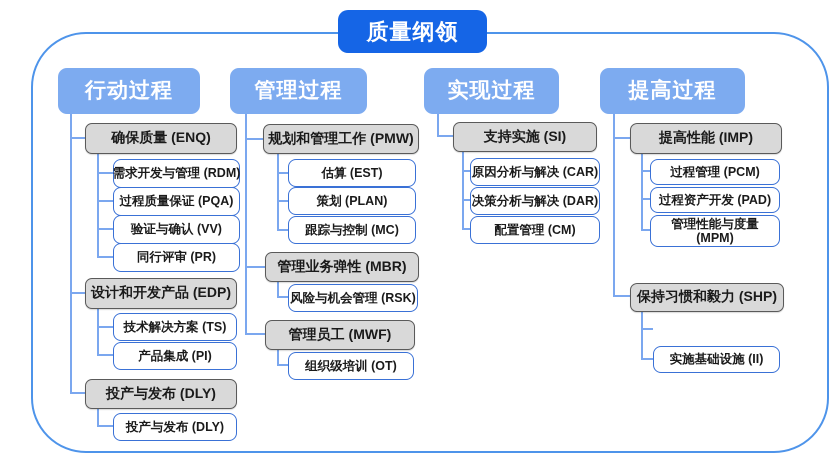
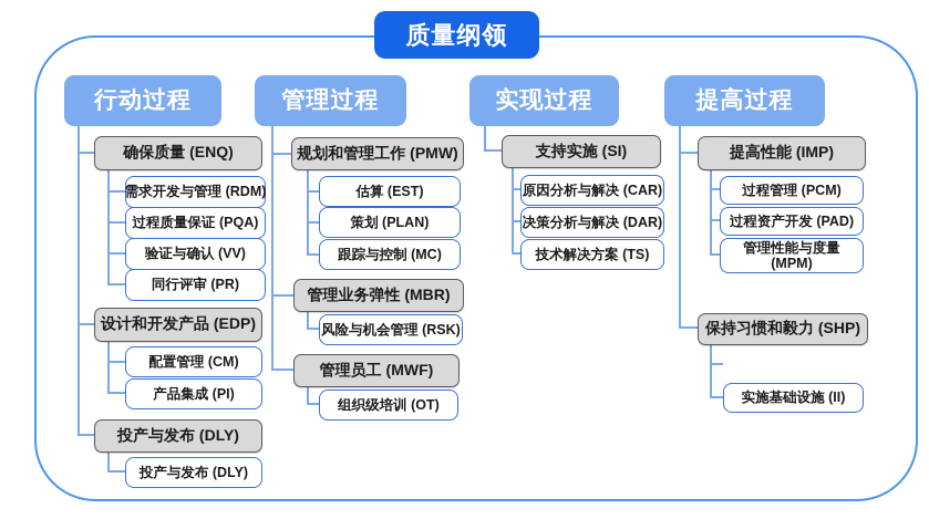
  质量纲领
  行动过程
  管理过程
  实现过程
  提高过程
  确保质量 (ENQ)
  需求开发与管理 (RDM)
  过程质量保证 (PQA)
  验证与确认 (VV)
  同行评审 (PR)
  设计和开发产品 (EDP)
- 技术解决方案 (TS)
+ 配置管理 (CM)
  产品集成 (PI)
  投产与发布 (DLY)
  投产与发布 (DLY)
  规划和管理工作 (PMW)
  估算 (EST)
  策划 (PLAN)
  跟踪与控制 (MC)
  管理业务弹性 (MBR)
  风险与机会管理 (RSK)
  管理员工 (MWF)
  组织级培训 (OT)
  支持实施 (SI)
  原因分析与解决 (CAR)
  决策分析与解决 (DAR)
- 配置管理 (CM)
+ 技术解决方案 (TS)
  提高性能 (IMP)
  过程管理 (PCM)
  过程资产开发 (PAD)
  管理性能与度量 (MPM)
  保持习惯和毅力 (SHP)
  实施基础设施 (II)
